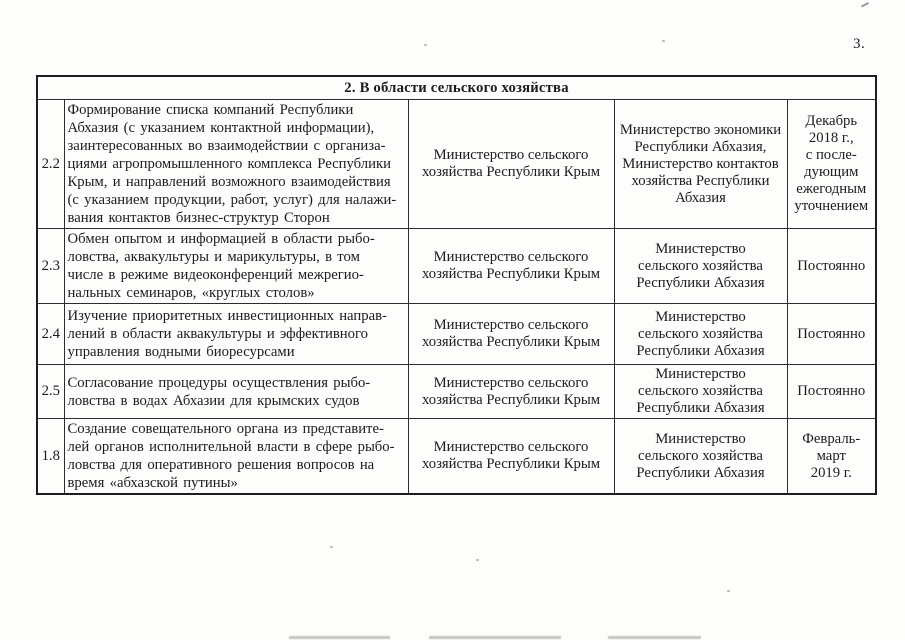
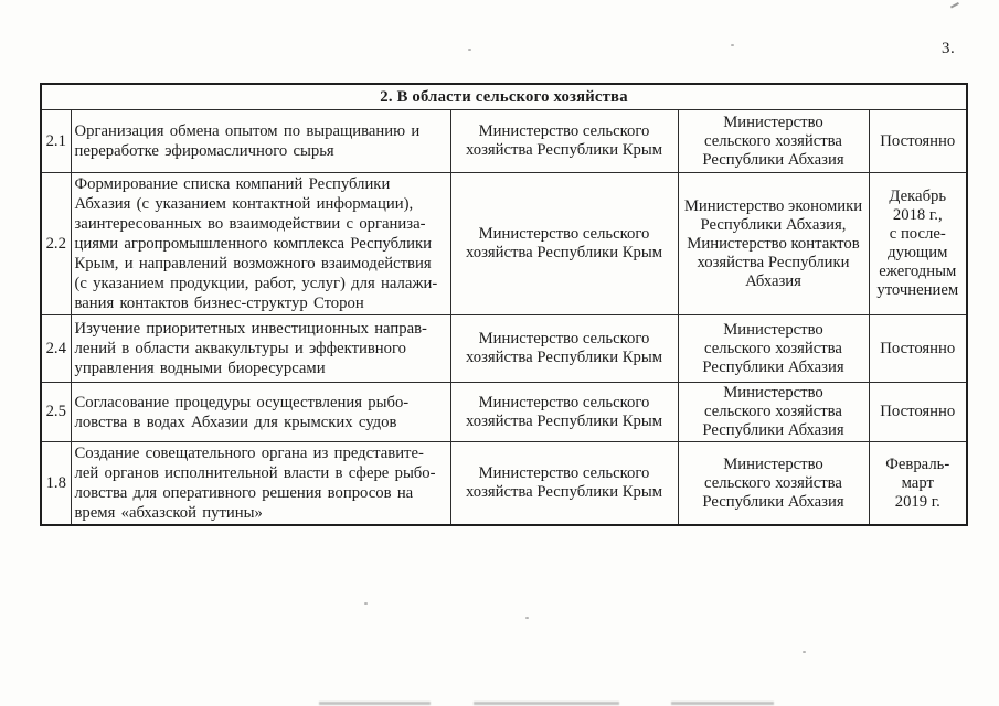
  3.
  2. В области сельского хозяйства
+ 2.1	Организация обмена опытом по выращиванию и переработке эфиромасличного сырья	Министерство сельского хозяйства Республики Крым	Министерство сельского хозяйства Республики Абхазия	Постоянно
  2.2	Формирование списка компаний Республики Абхазия (с указанием контактной информации), заинтересованных во взаимодействии с организа- циями агропромышленного комплекса Республики Крым, и направлений возможного взаимодействия (с указанием продукции, работ, услуг) для налажи- вания контактов бизнес-структур Сторон	Министерство сельского хозяйства Республики Крым	Министерство экономики Республики Абхазия, Министерство контактов хозяйства Республики Абхазия	Декабрь 2018 г., с после- дующим ежегодным уточнением
- 2.3	Обмен опытом и информацией в области рыбо- ловства, аквакультуры и марикультуры, в том числе в режиме видеоконференций межрегио- нальных семинаров, «круглых столов»	Министерство сельского хозяйства Республики Крым	Министерство сельского хозяйства Республики Абхазия	Постоянно
  2.4	Изучение приоритетных инвестиционных направ- лений в области аквакультуры и эффективного управления водными биоресурсами	Министерство сельского хозяйства Республики Крым	Министерство сельского хозяйства Республики Абхазия	Постоянно
  2.5	Согласование процедуры осуществления рыбо- ловства в водах Абхазии для крымских судов	Министерство сельского хозяйства Республики Крым	Министерство сельского хозяйства Республики Абхазия	Постоянно
  1.8	Создание совещательного органа из представите- лей органов исполнительной власти в сфере рыбо- ловства для оперативного решения вопросов на время «абхазской путины»	Министерство сельского хозяйства Республики Крым	Министерство сельского хозяйства Республики Абхазия	Февраль- март 2019 г.
